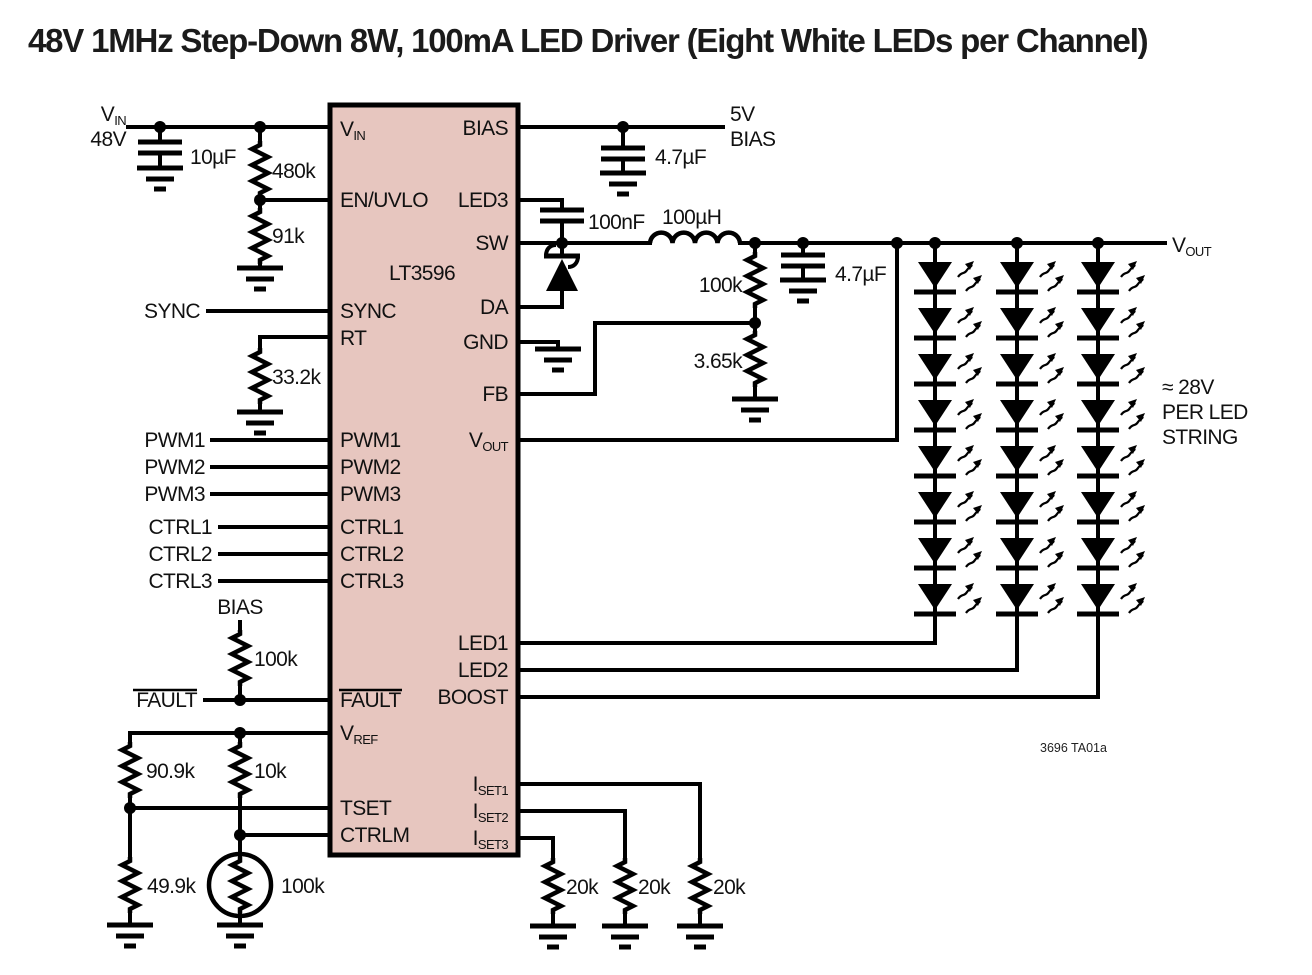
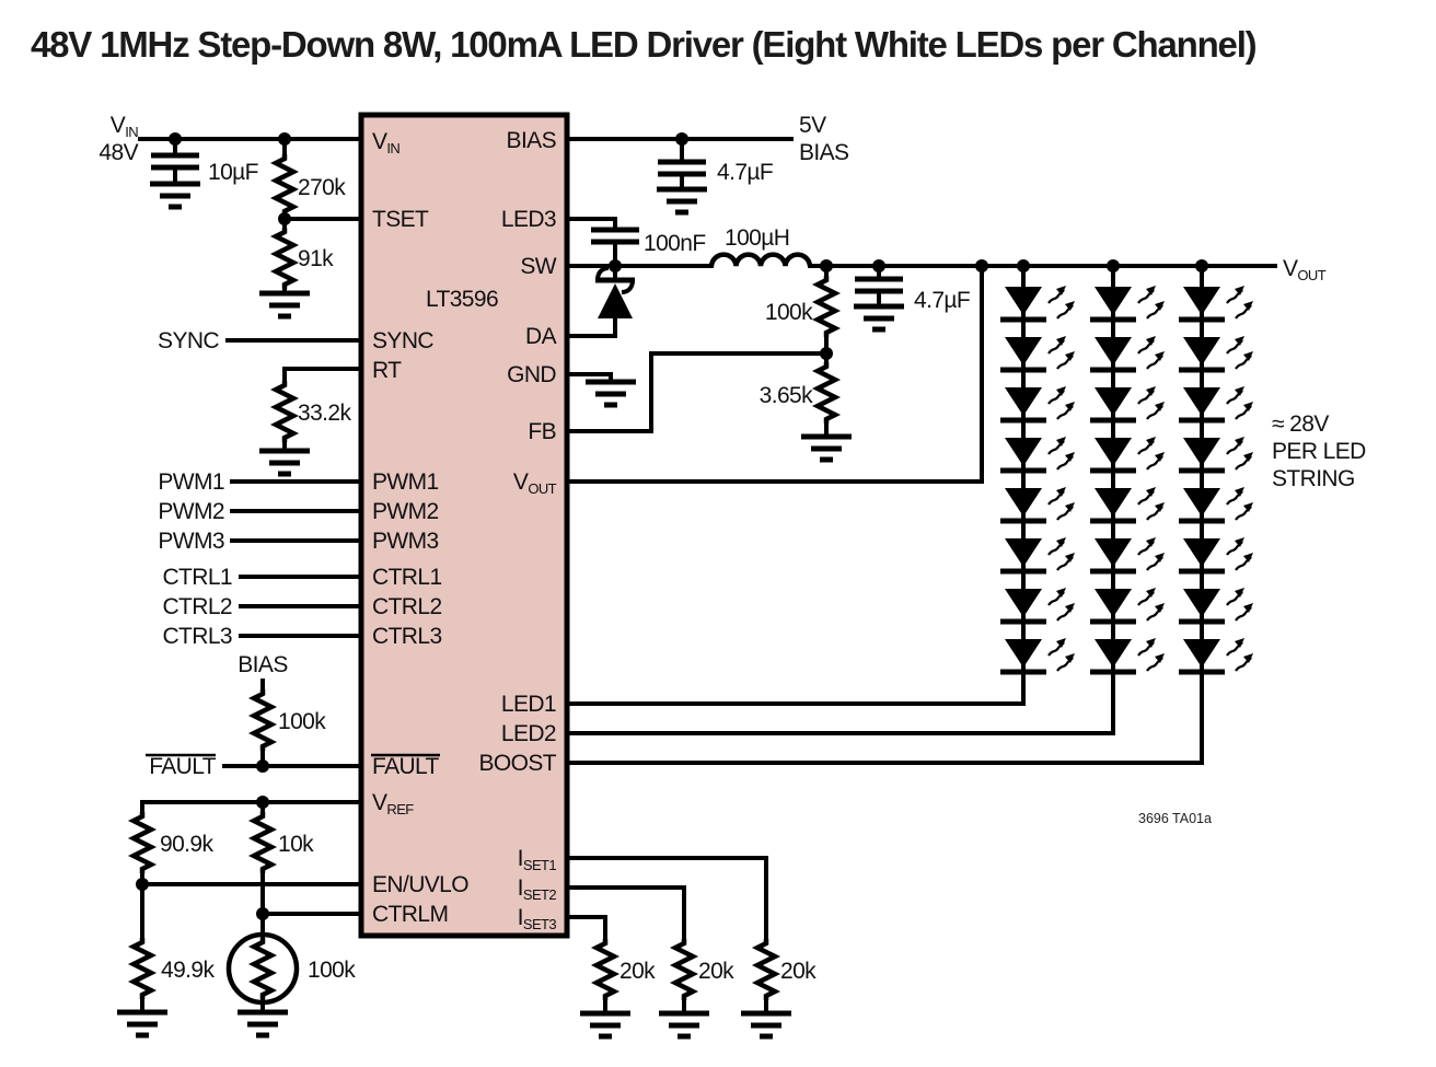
  48V 1MHz Step-Down 8W, 100mA LED Driver (Eight White LEDs per Channel)
  LT3596
  VIN
- EN/UVLO
+ TSET
  SYNC
  RT
  PWM1
  PWM2
  PWM3
  CTRL1
  CTRL2
  CTRL3
  FAULT
  VREF
- TSET
+ EN/UVLO
  CTRLM
  BIAS
  LED3
  SW
  DA
  GND
  FB
  VOUT
  LED1
  LED2
  BOOST
  ISET1
  ISET2
  ISET3
  VIN
  48V
  SYNC
  PWM1
  PWM2
  PWM3
  CTRL1
  CTRL2
  CTRL3
  BIAS
  FAULT
  5V
  BIAS
  VOUT
  10µF
- 480k
+ 270k
  91k
  33.2k
  100k
  90.9k
  10k
  49.9k
  100k
  4.7µF
  100nF
  100µH
  100k
  3.65k
  4.7µF
  20k
  20k
  20k
  ≈ 28V
  PER LED
  STRING
  3696 TA01a
